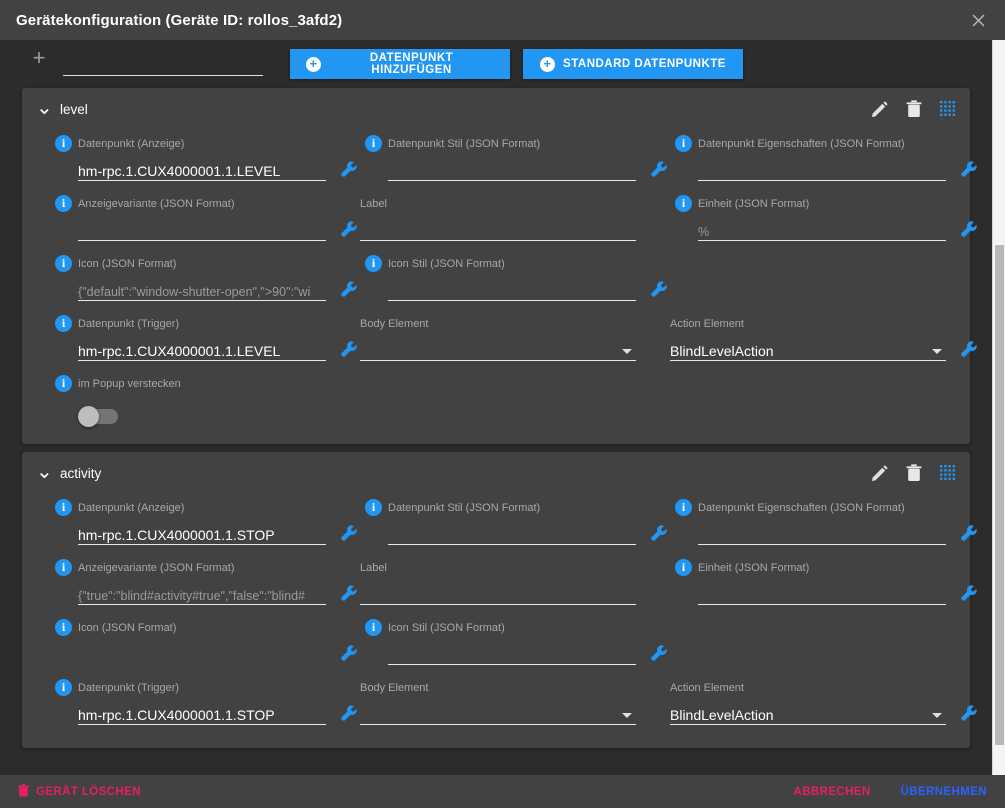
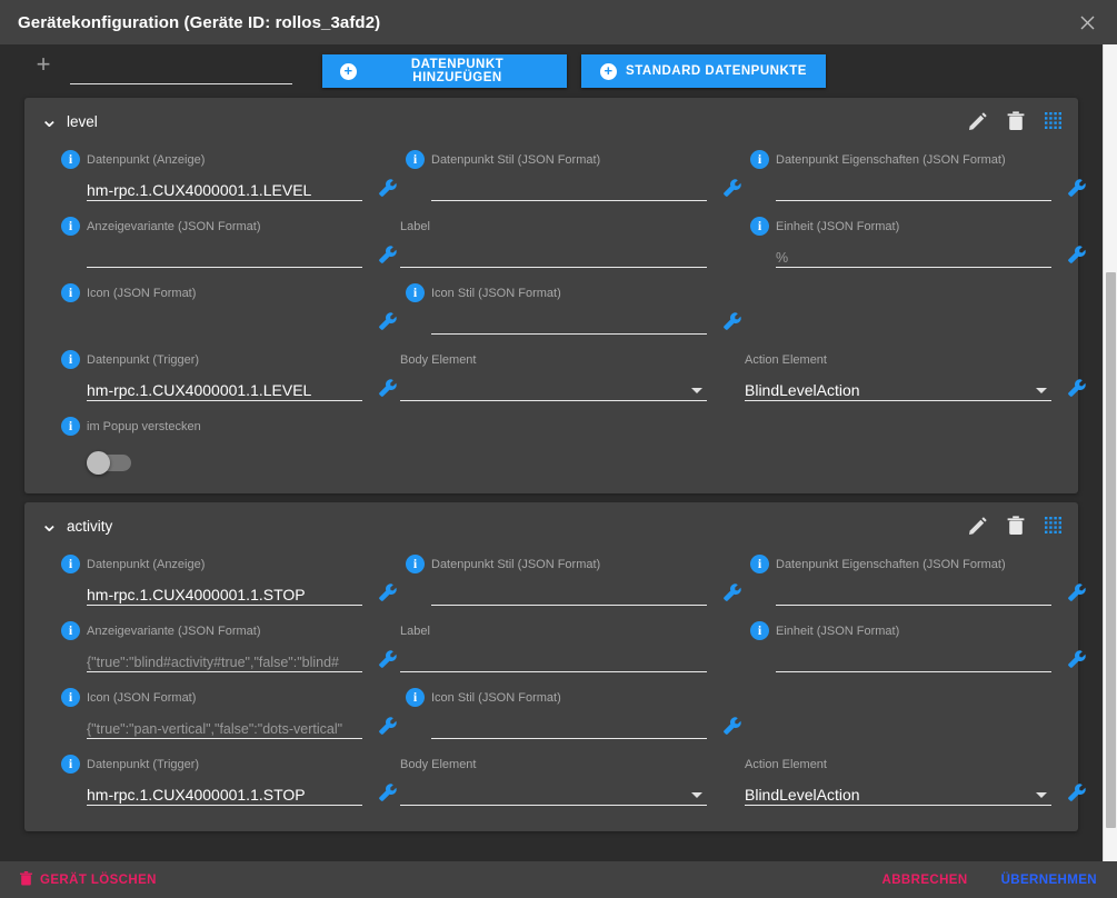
  Gerätekonfiguration (Geräte ID: rollos_3afd2)
  +
  +
  DATENPUNKT HINZUFÜGEN
  +
  STANDARD DATENPUNKTE
  ⌄
  level
  i
  Datenpunkt (Anzeige)
  hm-rpc.1.CUX4000001.1.LEVEL
  i
  Datenpunkt Stil (JSON Format)
  i
  Datenpunkt Eigenschaften (JSON Format)
  i
  Anzeigevariante (JSON Format)
  Label
  i
  Einheit (JSON Format)
  %
  i
  Icon (JSON Format)
- {"default":"window-shutter-open",">90":"wi
  i
  Icon Stil (JSON Format)
  i
  Datenpunkt (Trigger)
  hm-rpc.1.CUX4000001.1.LEVEL
  Body Element
  Action Element
  BlindLevelAction
  i
  im Popup verstecken
  ⌄
  activity
  i
  Datenpunkt (Anzeige)
  hm-rpc.1.CUX4000001.1.STOP
  i
  Datenpunkt Stil (JSON Format)
  i
  Datenpunkt Eigenschaften (JSON Format)
  i
  Anzeigevariante (JSON Format)
  {"true":"blind#activity#true","false":"blind#
  Label
  i
  Einheit (JSON Format)
  i
  Icon (JSON Format)
+ {"true":"pan-vertical","false":"dots-vertical"
  i
  Icon Stil (JSON Format)
  i
  Datenpunkt (Trigger)
  hm-rpc.1.CUX4000001.1.STOP
  Body Element
  Action Element
  BlindLevelAction
  GERÄT LÖSCHEN
  ABBRECHEN
  ÜBERNEHMEN
